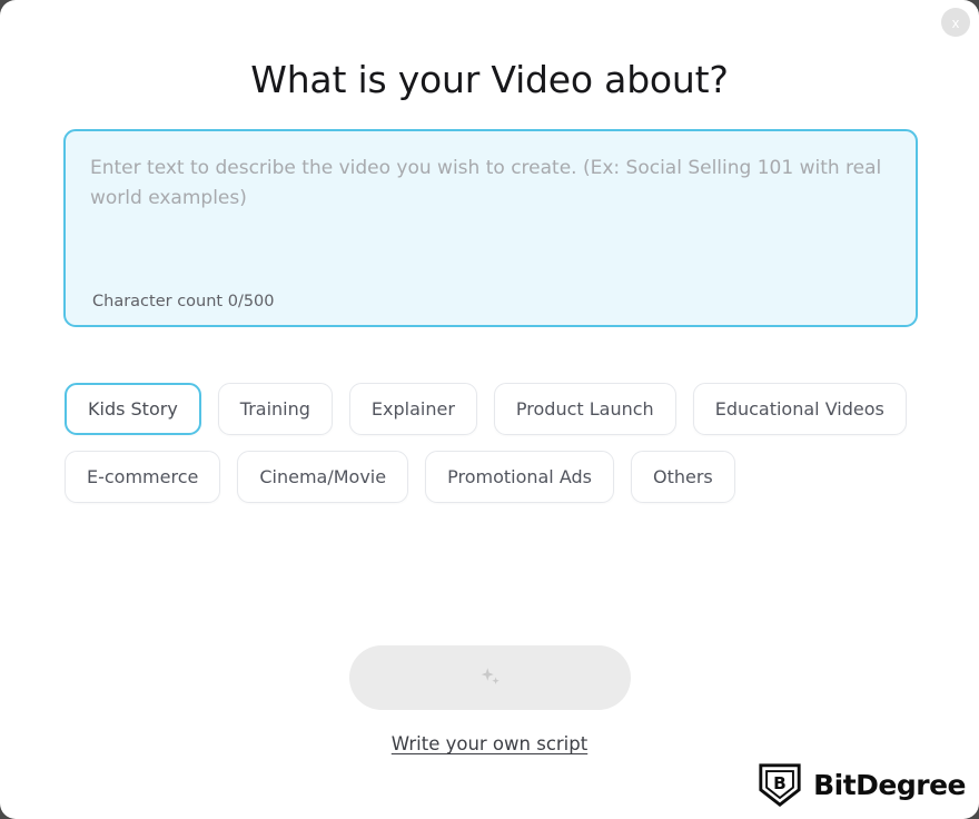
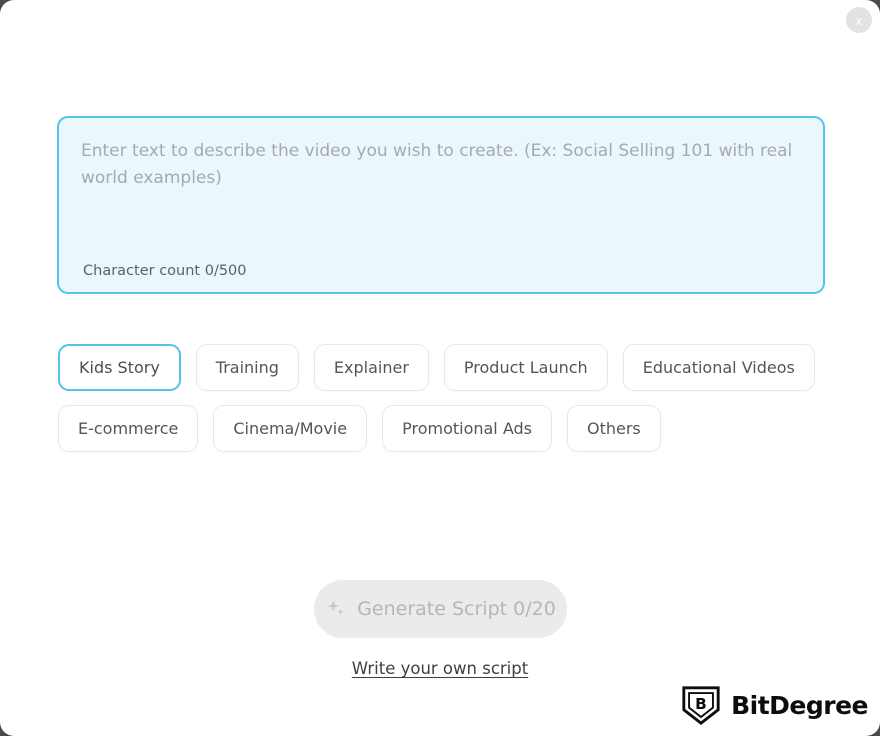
  x
- What is your Video about?
  Character count 0/500
  Kids Story
  Training
  Explainer
  Product Launch
  Educational Videos
  E-commerce
  Cinema/Movie
  Promotional Ads
  Others
+ Generate Script 0/20
  Write your own script
  B
  BitDegree
